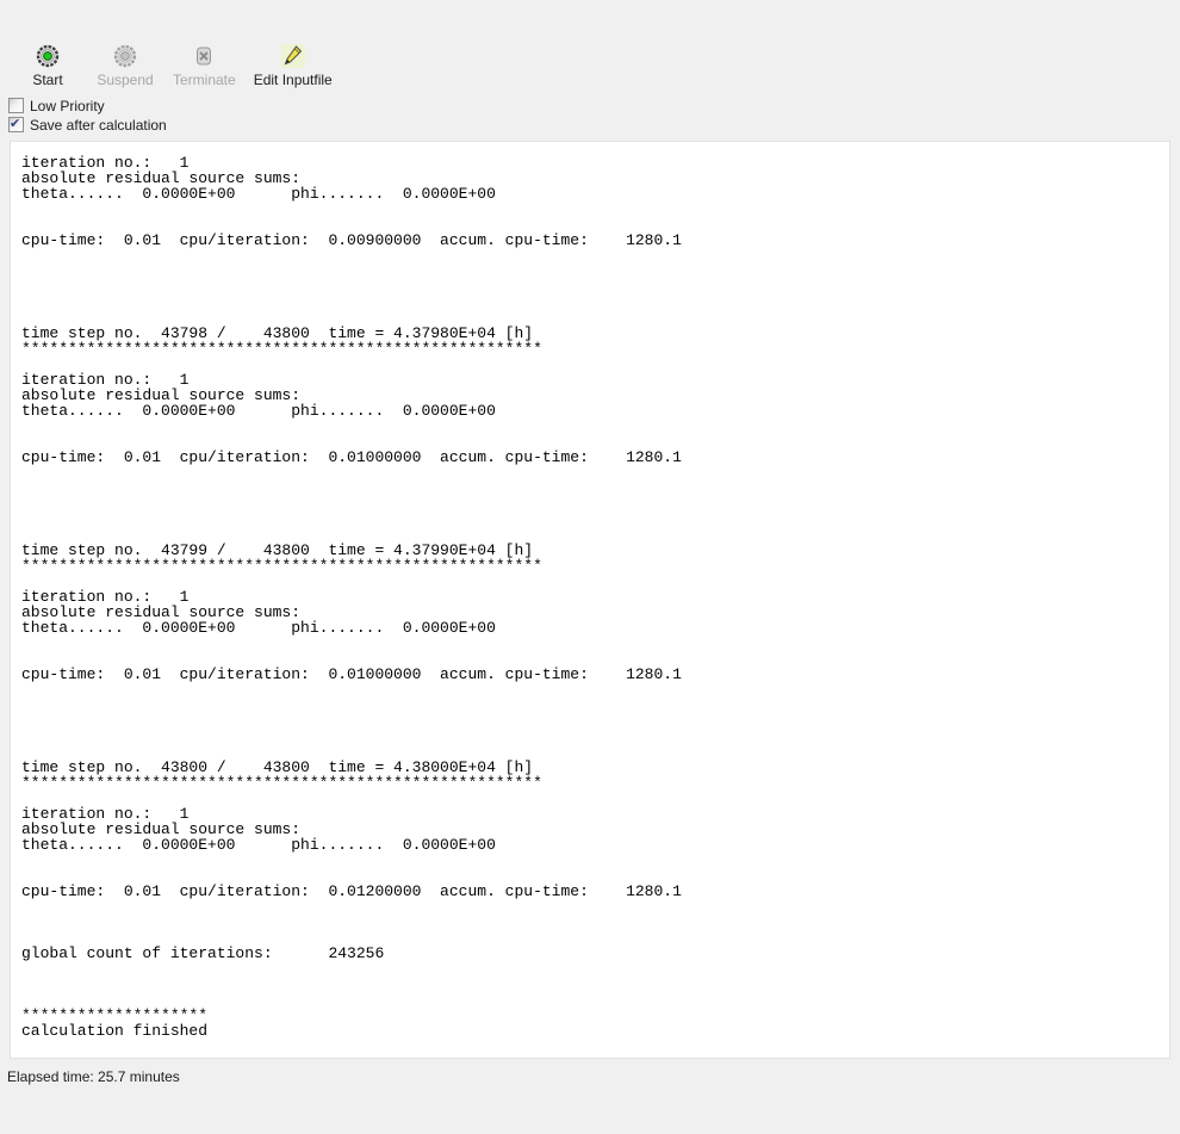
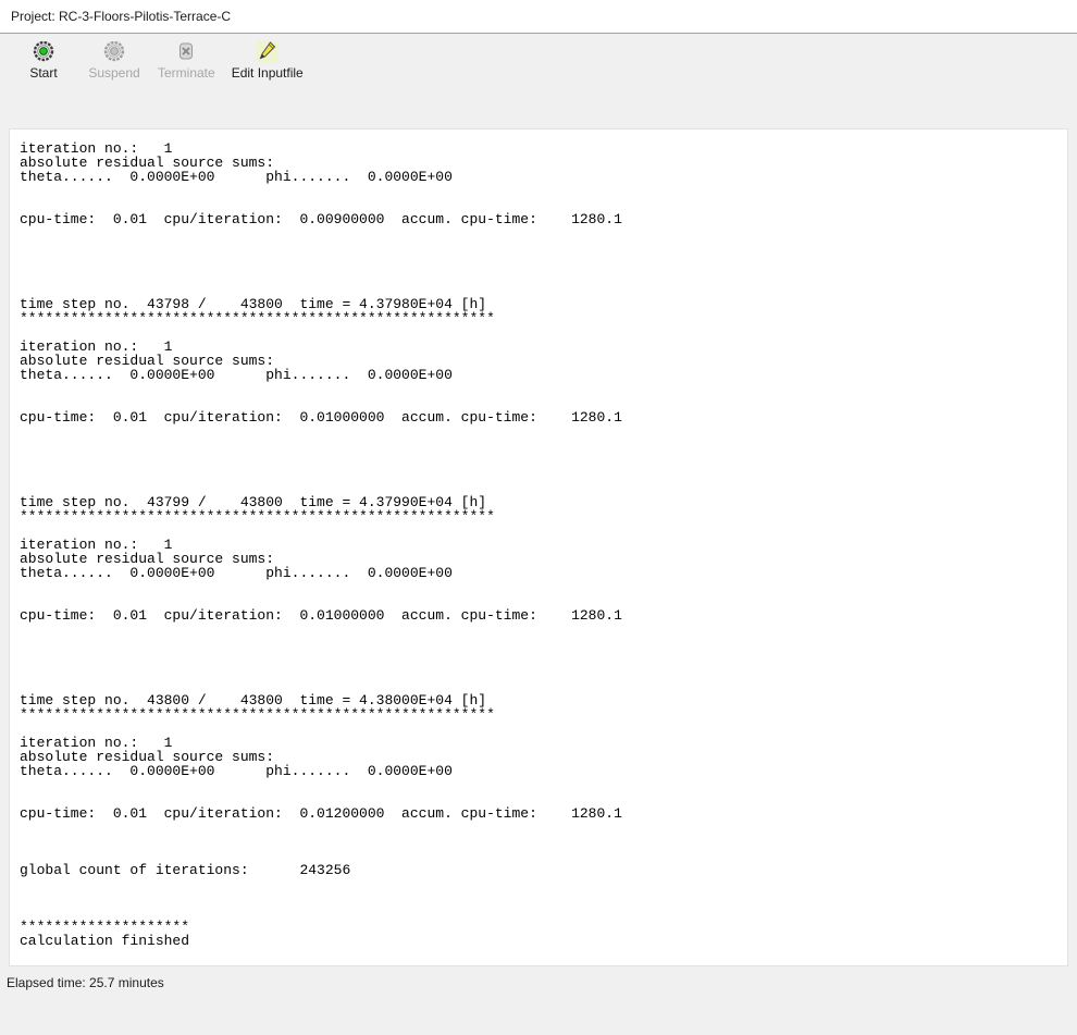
+ Project: RC-3-Floors-Pilotis-Terrace-C
  Start
  Suspend
  Terminate
  Edit Inputfile
- Low Priority
- Save after calculation
  iteration no.: 1
  absolute residual source sums:
  theta...... 0.0000E+00 phi....... 0.0000E+00
  cpu-time: 0.01 cpu/iteration: 0.00900000 accum. cpu-time: 1280.1
  time step no. 43798 / 43800 time = 4.37980E+04 [h]
  ********************************************************
  iteration no.: 1
  absolute residual source sums:
  theta...... 0.0000E+00 phi....... 0.0000E+00
  cpu-time: 0.01 cpu/iteration: 0.01000000 accum. cpu-time: 1280.1
  time step no. 43799 / 43800 time = 4.37990E+04 [h]
  ********************************************************
  iteration no.: 1
  absolute residual source sums:
  theta...... 0.0000E+00 phi....... 0.0000E+00
  cpu-time: 0.01 cpu/iteration: 0.01000000 accum. cpu-time: 1280.1
  time step no. 43800 / 43800 time = 4.38000E+04 [h]
  ********************************************************
  iteration no.: 1
  absolute residual source sums:
  theta...... 0.0000E+00 phi....... 0.0000E+00
  cpu-time: 0.01 cpu/iteration: 0.01200000 accum. cpu-time: 1280.1
  global count of iterations: 243256
  ********************
  calculation finished
  Elapsed time: 25.7 minutes
